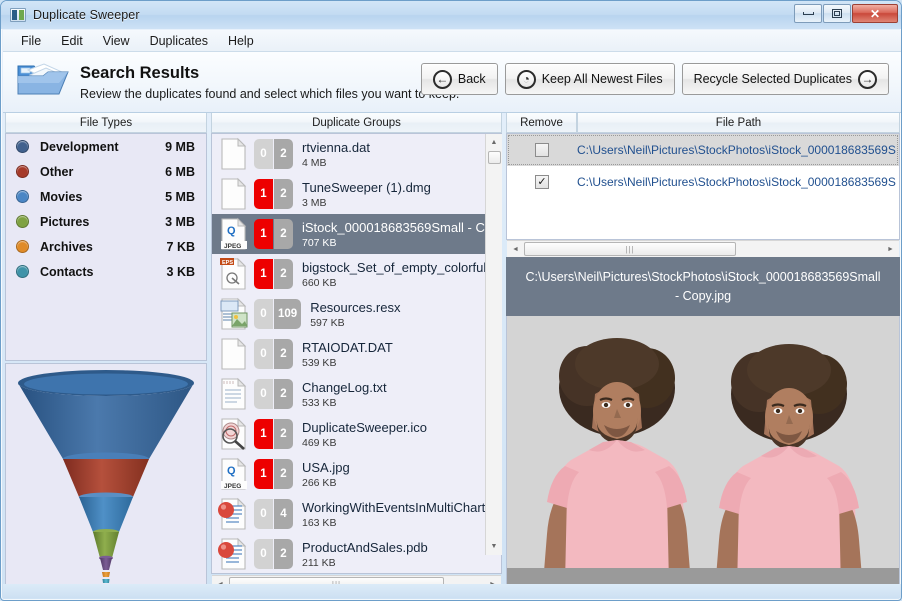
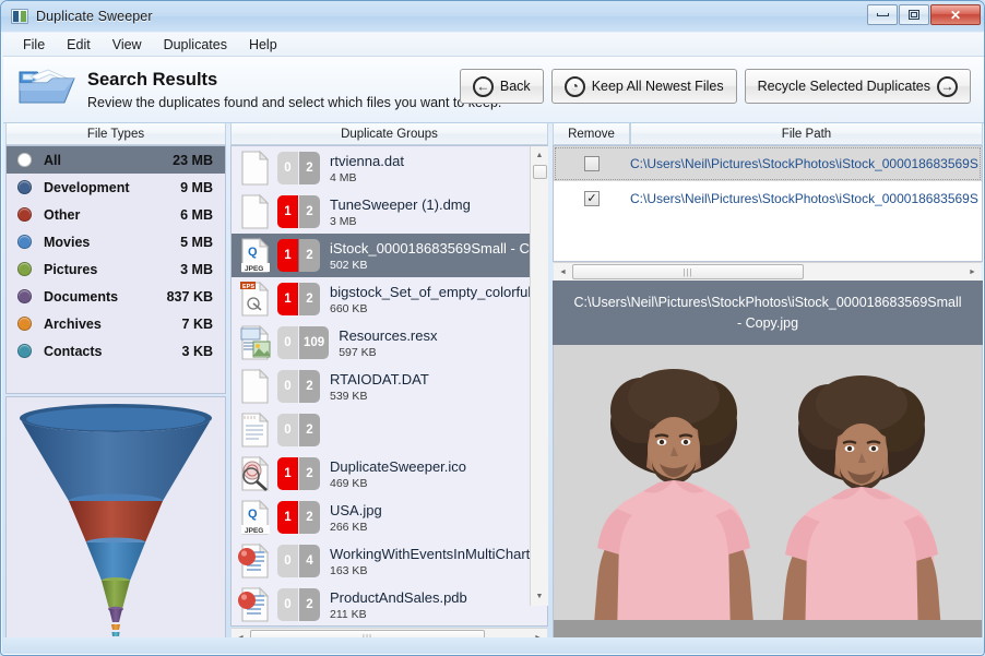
  Duplicate Sweeper
  ✕
  File
  Edit
  View
  Duplicates
  Help
  Search Results
  Review the duplicates found and select which files you want t
  ←
  Back
  ◔
  Keep All Newest Files
  Recycle Selected Duplicates
  →
  File Types
  Duplicate Groups
  Remove
  File Path
+ All
+ 23 MB
  Development
  9 MB
  Other
  6 MB
  Movies
  5 MB
  Pictures
  3 MB
+ Documents
+ 837 KB
  Archives
  7 KB
  Contacts
  3 KB
  0
  2
  rtvienna.dat
  4 MB
  1
  2
  TuneSweeper (1).dmg
  3 MB
  Q
  1
  2
  iStock_000018683569Small - C
- 707 KB
+ 502 KB
  1
  2
  bigstock_Set_of_empty_colorfu
  660 KB
  0
  109
  Resources.resx
  597 KB
  0
  2
  RTAIODAT.DAT
  539 KB
  0
  2
- ChangeLog.txt
- 533 KB
  1
  2
  DuplicateSweeper.ico
  469 KB
  Q
  1
  2
  USA.jpg
  266 KB
  0
  4
  WorkingWithEventsInMultiChart
  163 KB
  0
  2
  ProductAndSales.pdb
  211 KB
  C:\Users\Neil\Pictures\StockPhotos\iStock_000018683569S
  ✓
  C:\Users\Neil\Pictures\StockPhotos\iStock_000018683569S
  |||
  C:\Users\Neil\Pictures\StockPhotos\iStock_000018683569Small - Copy.jpg
